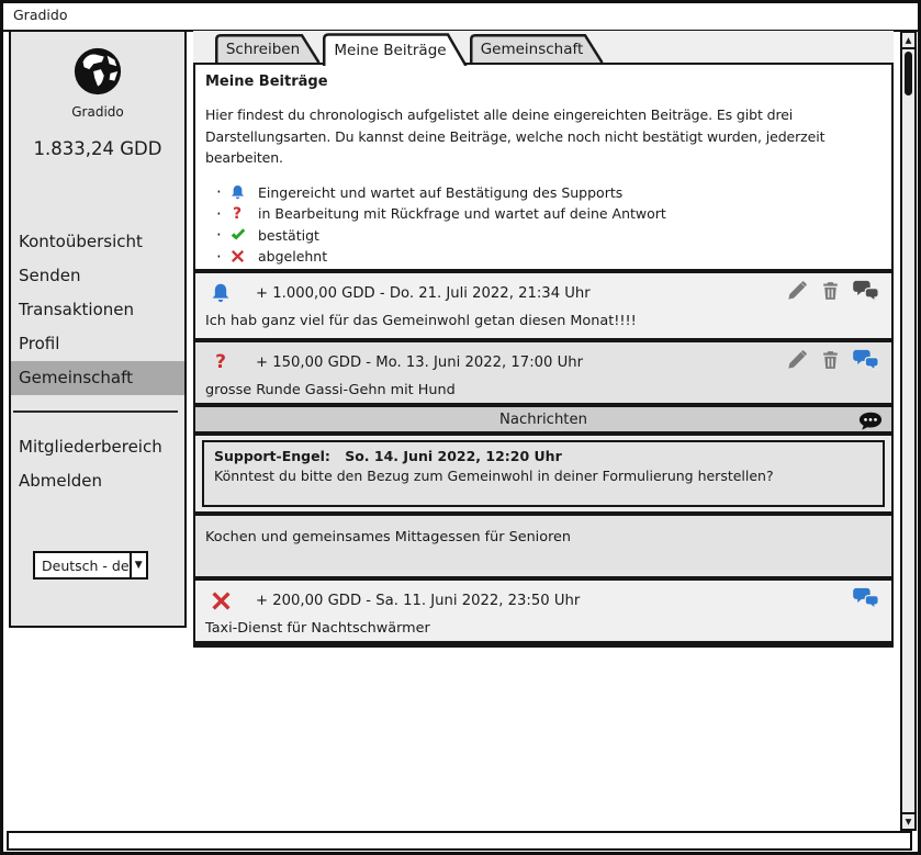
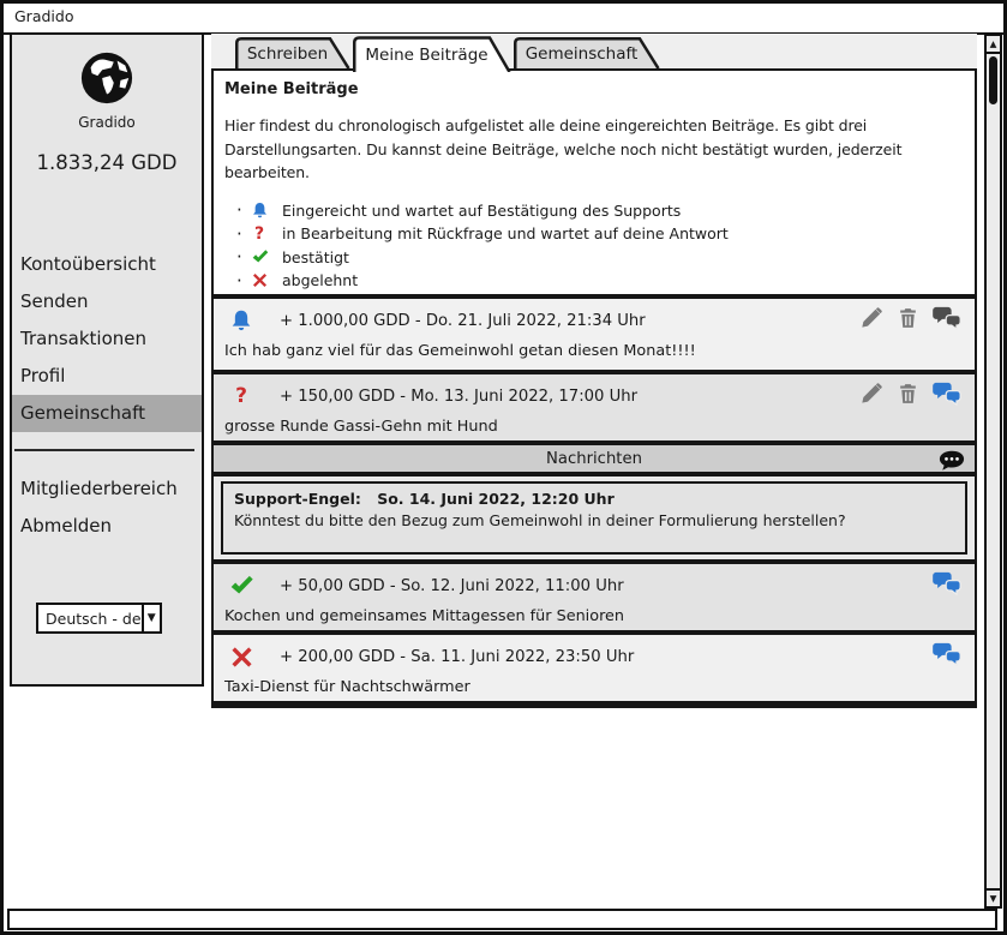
  Gradido
  Gradido
  1.833,24 GDD
  Kontoübersicht
  Senden
  Transaktionen
  Profil
  Gemeinschaft
  Mitgliederbereich
  Abmelden
  Deutsch - de
  ▼
  Schreiben
  Meine Beiträge
  Gemeinschaft
  Meine Beiträge
  Hier findest du chronologisch aufgelistet alle deine eingereichten Beiträge. Es gibt drei Darstellungsarten. Du kannst deine Beiträge, welche noch nicht bestätigt wurden, jederzeit bearbeiten.
  ·
  Eingereicht und wartet auf Bestätigung des Supports
  ·
  ?
  in Bearbeitung mit Rückfrage und wartet auf deine Antwort
  ·
  bestätigt
  ·
  abgelehnt
  + 1.000,00 GDD - Do. 21. Juli 2022, 21:34 Uhr
  Ich hab ganz viel für das Gemeinwohl getan diesen Monat!!!!
  ?
  + 150,00 GDD - Mo. 13. Juni 2022, 17:00 Uhr
  grosse Runde Gassi-Gehn mit Hund
  Nachrichten
  Support-Engel: So. 14. Juni 2022, 12:20 Uhr
  Könntest du bitte den Bezug zum Gemeinwohl in deiner Formulierung herstellen?
+ + 50,00 GDD - So. 12. Juni 2022, 11:00 Uhr
  Kochen und gemeinsames Mittagessen für Senioren
  + 200,00 GDD - Sa. 11. Juni 2022, 23:50 Uhr
  Taxi-Dienst für Nachtschwärmer
  ▲
  ▼
